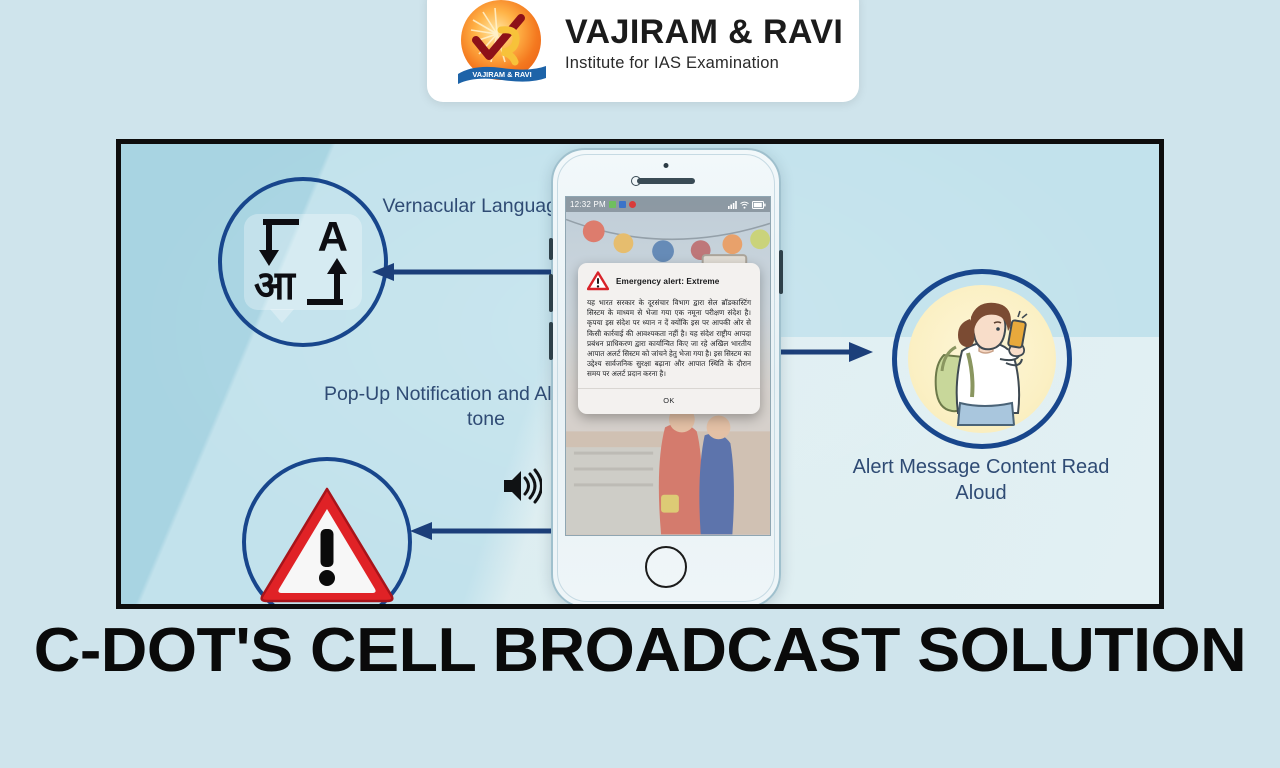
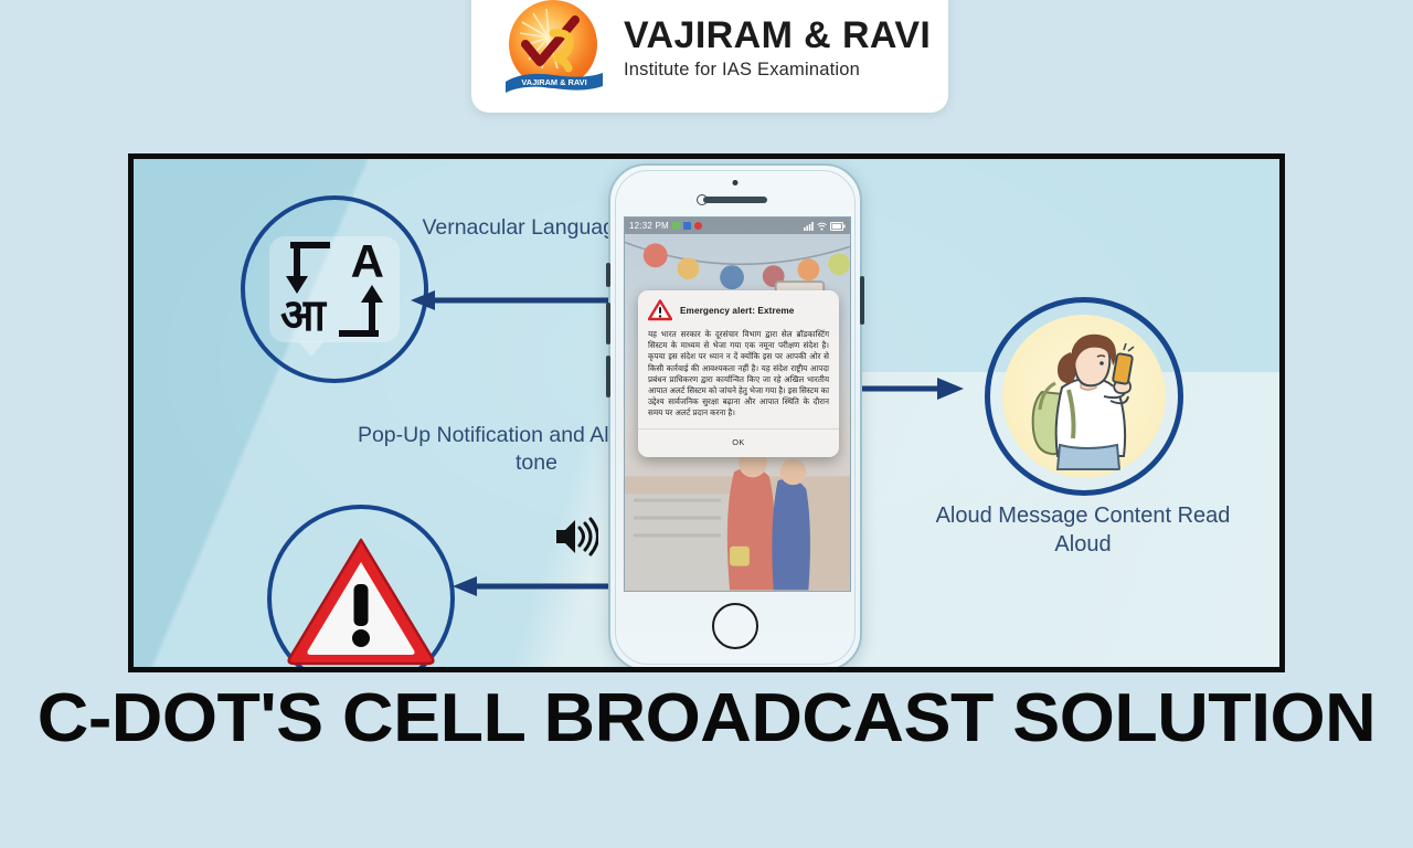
  VAJIRAM & RAVI
  VAJIRAM & RAVI
  Institute for IAS Examination
  A
  आ
  Pop-Up Notification and Al tone
- Alert Message Content Read Aloud
+ Aloud Message Content Read Aloud
  12:32 PM
  Emergency alert: Extreme
  यह भारत सरकार के दूरसंचार विभाग द्वारा सेल ब्रॉडकास्टिंग सिस्टम के माध्यम से भेजा गया एक नमूना परीक्षण संदेश है। कृपया इस संदेश पर ध्यान न दें क्योंकि इस पर आपकी ओर से किसी कार्रवाई की आवश्यकता नहीं है। यह संदेश राष्ट्रीय आपदा प्रबंधन प्राधिकरण द्वारा कार्यान्वित किए जा रहे अखिल भारतीय आपात अलर्ट सिस्टम को जांचने हेतु भेजा गया है। इस सिस्टम का उद्देश्य सार्वजनिक सुरक्षा बढ़ाना और आपात स्थिति के दौरान समय पर अलर्ट प्रदान करना है।
  OK
  C-DOT'S CELL BROADCAST SOLUTION
